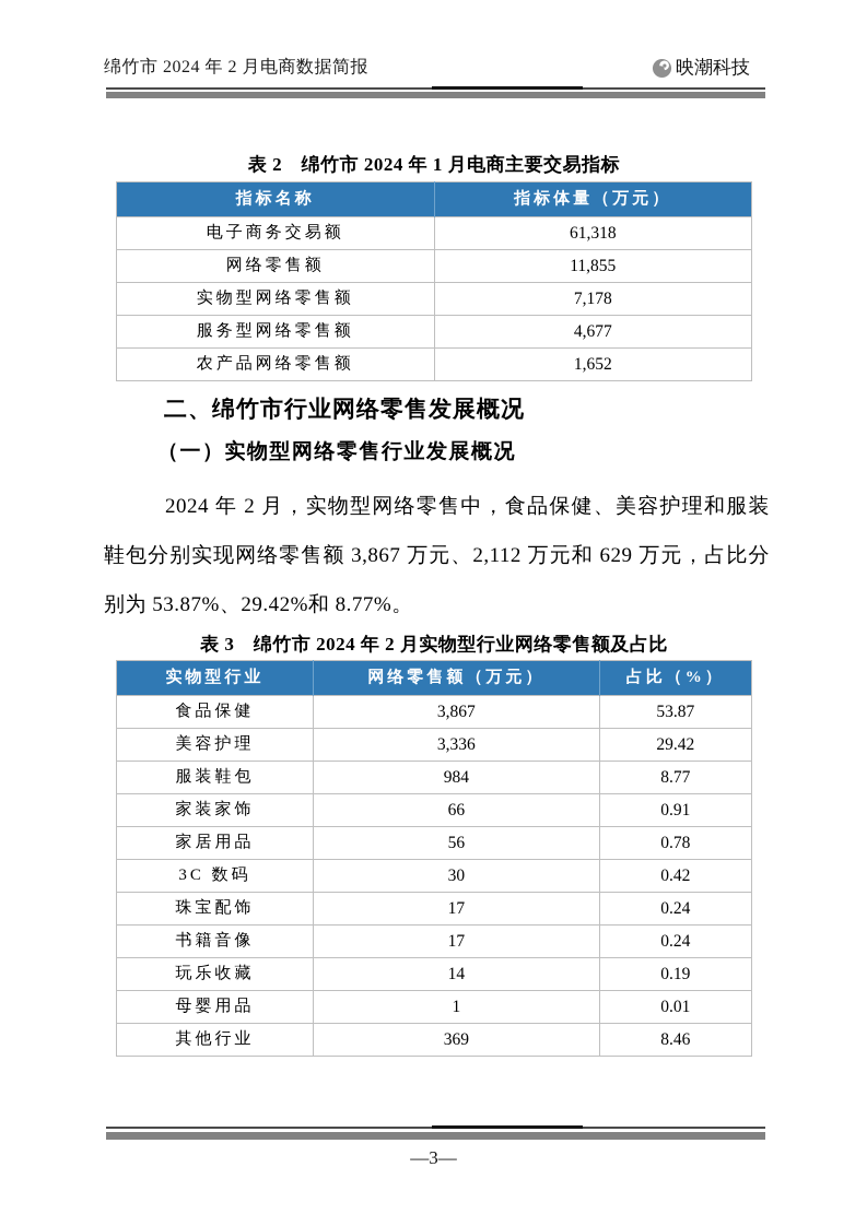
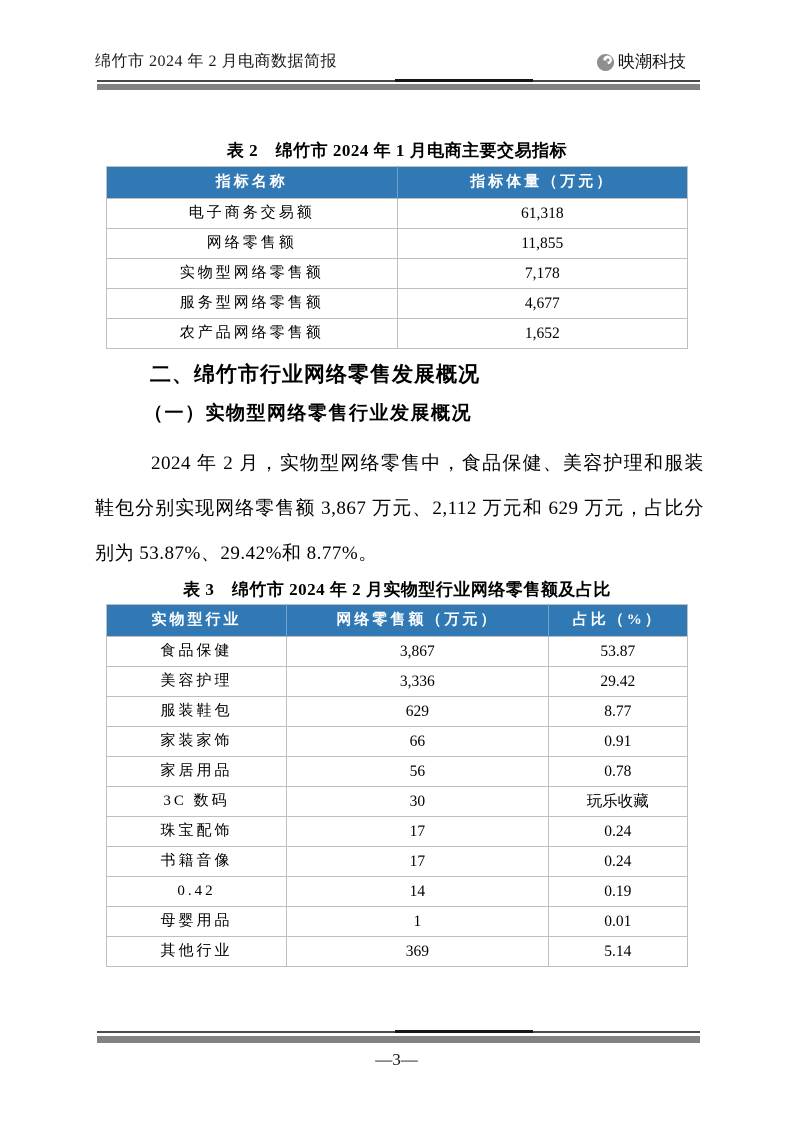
  绵竹市 2024 年 2 月电商数据简报
  映潮科技
  表 2 绵竹市 2024 年 1 月电商主要交易指标
  指标名称	指标体量（万元）
  电子商务交易额	61,318
  网络零售额	11,855
  实物型网络零售额	7,178
  服务型网络零售额	4,677
  农产品网络零售额	1,652
  二、绵竹市行业网络零售发展概况
  （一）实物型网络零售行业发展概况
  2024 年 2 月，实物型网络零售中，食品保健、美容护理和服装鞋包分别实现网络零售额 3,867 万元、2,112 万元和 629 万元，占比分别为 53.87%、29.42%和 8.77%。
  表 3 绵竹市 2024 年 2 月实物型行业网络零售额及占比
  实物型行业	网络零售额（万元）	占比（%）
  食品保健	3,867	53.87
  美容护理	3,336	29.42
- 服装鞋包	984	8.77
+ 服装鞋包	629	8.77
  家装家饰	66	0.91
  家居用品	56	0.78
- 3C 数码	30	0.42
+ 3C 数码	30	玩乐收藏
  珠宝配饰	17	0.24
  书籍音像	17	0.24
- 玩乐收藏	14	0.19
+ 0.42	14	0.19
  母婴用品	1	0.01
- 其他行业	369	8.46
+ 其他行业	369	5.14
  —3—
